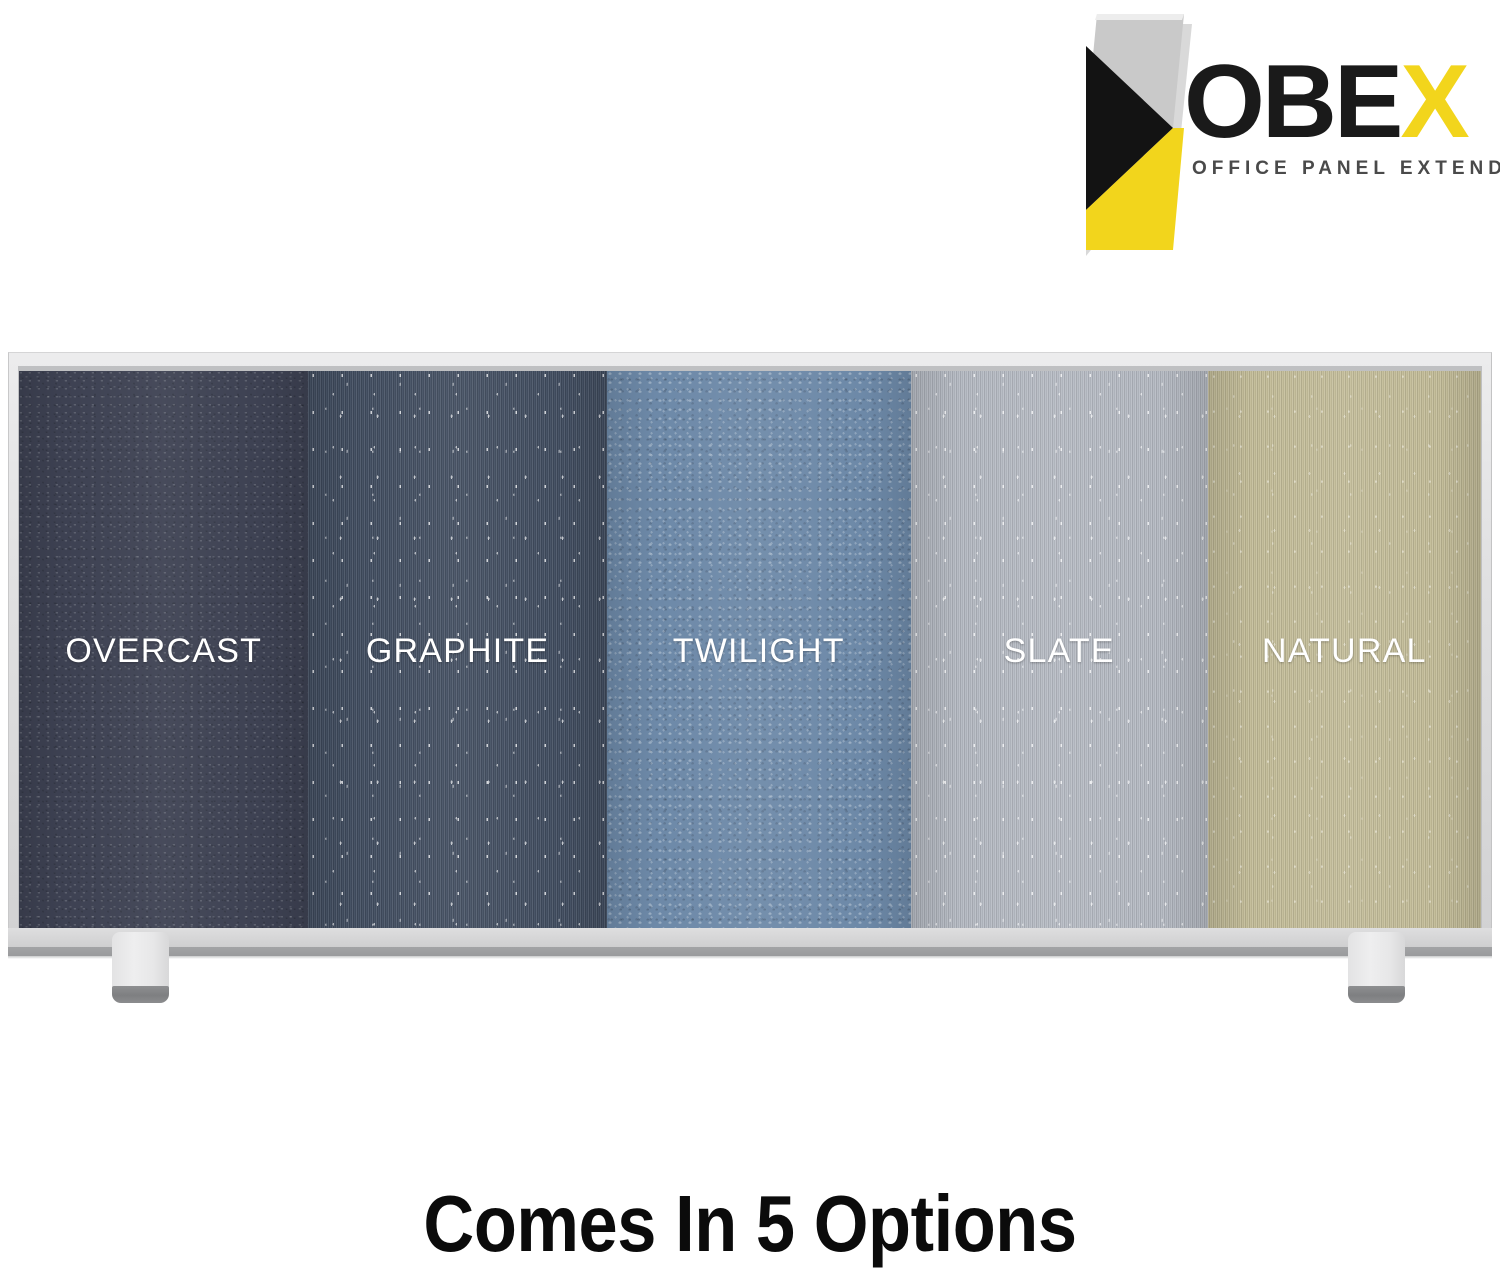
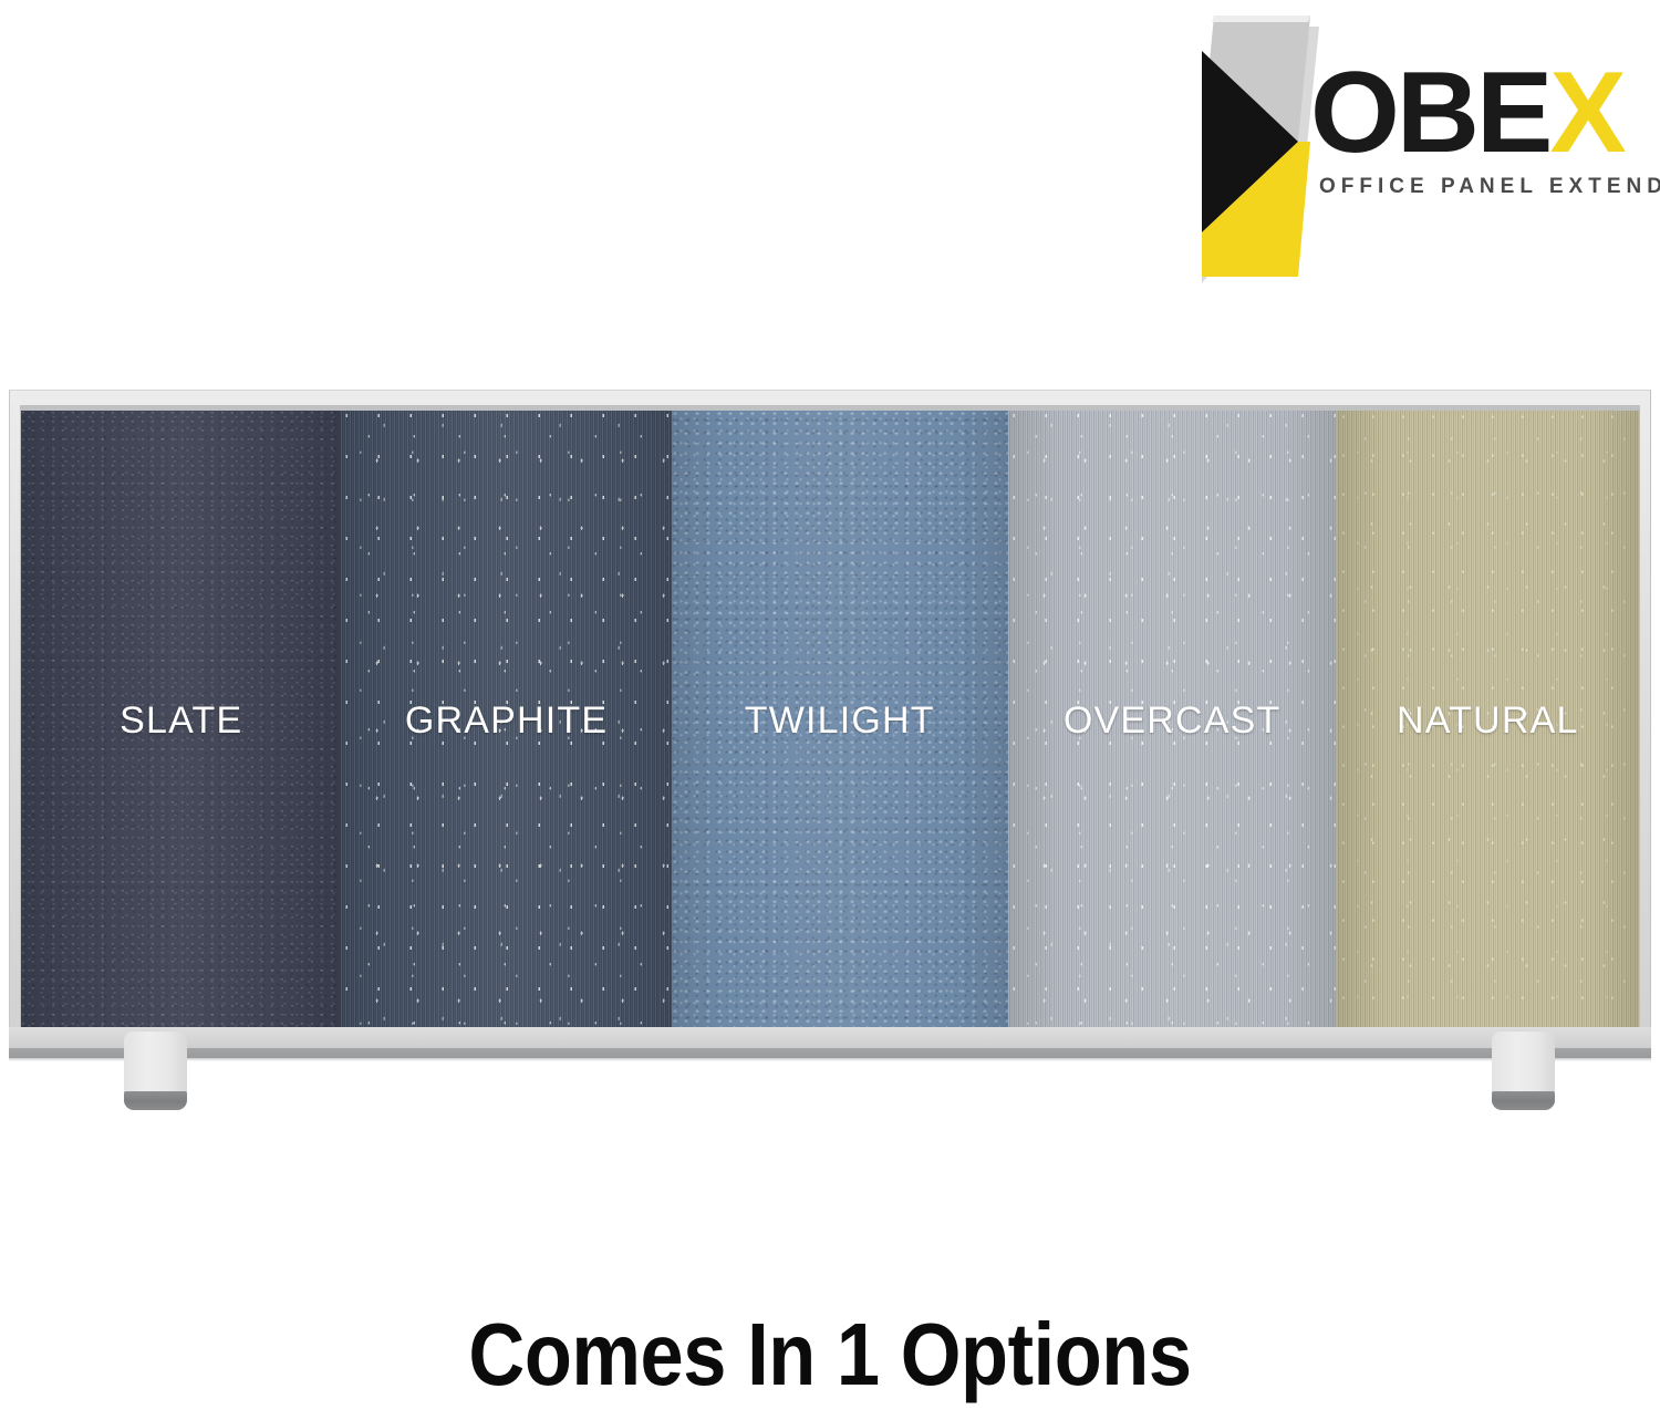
  OBEX
  OFFICE PANEL EXTEND
- OVERCAST
+ SLATE
  GRAPHITE
  TWILIGHT
- SLATE
+ OVERCAST
  NATURAL
- Comes In 5 Options
+ Comes In 1 Options
